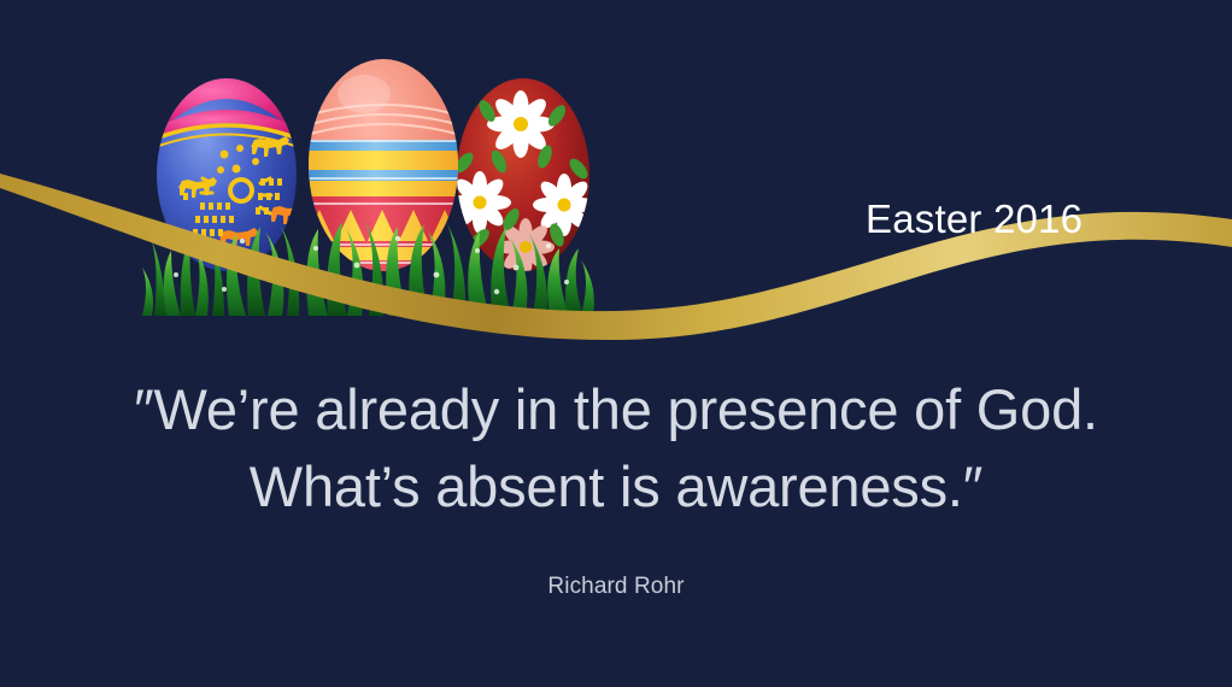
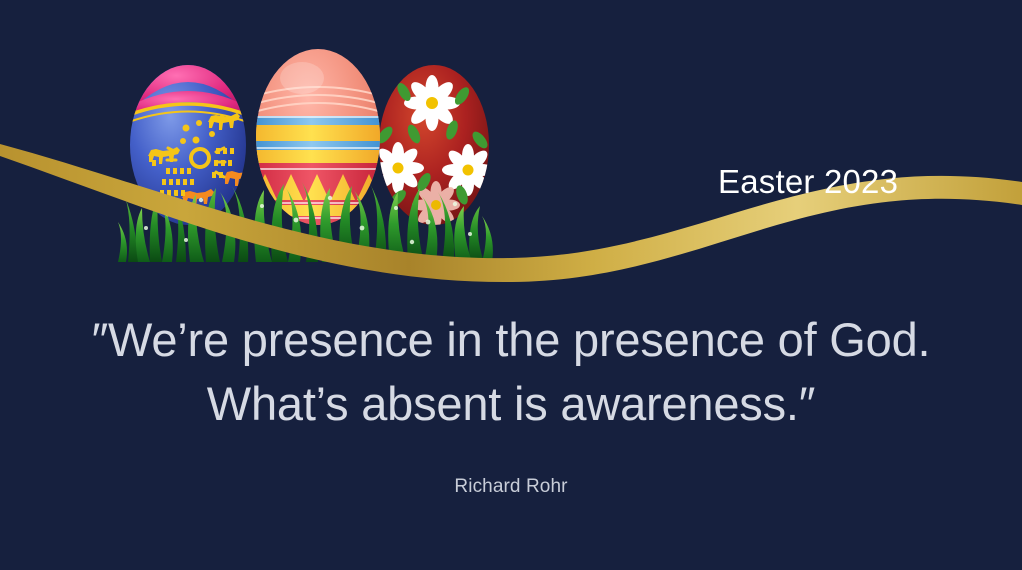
- Easter 2016
+ Easter 2023
- ″We’re already in the presence of God.
+ ″We’re presence in the presence of God.
  What’s absent is awareness.″
  Richard Rohr
